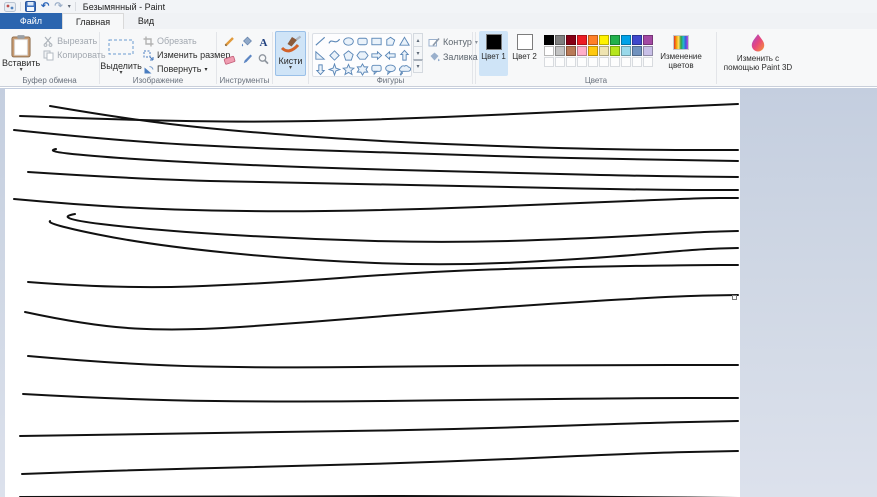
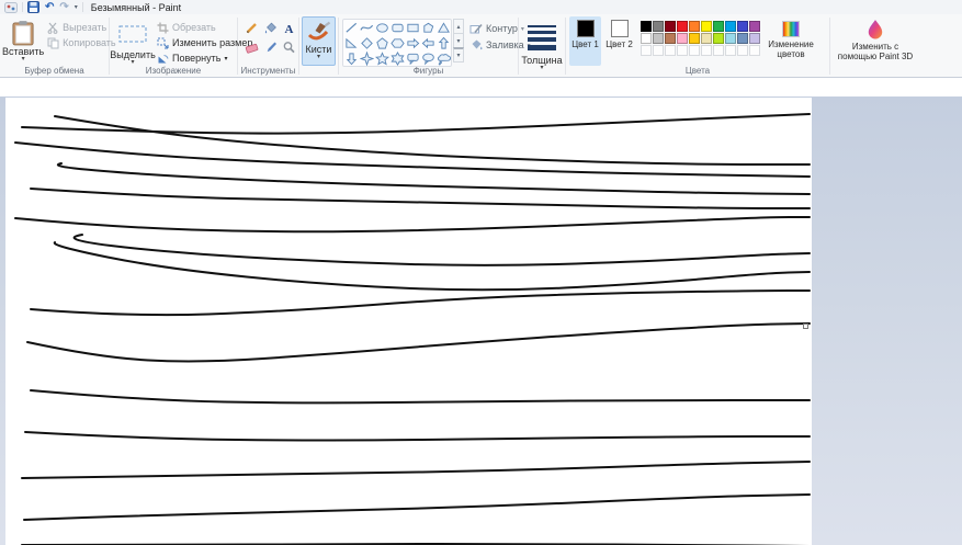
  ↶
  ↷
  Безымянный - Paint
- Файл
- Главная
- Вид
  Вставить
  Вырезать
  Копировать
  Буфер обмена
  Выделить
  Обрезать
  Изменить размер
  Повернуть
  Изображение
  A
  Инструменты
  Кисти
  Контур
  Заливка
  Фигуры
+ Толщина
  Цвет 1
  Цвет 2
  Изменение цветов
  Цвета
  Изменить с помощью Paint 3D
